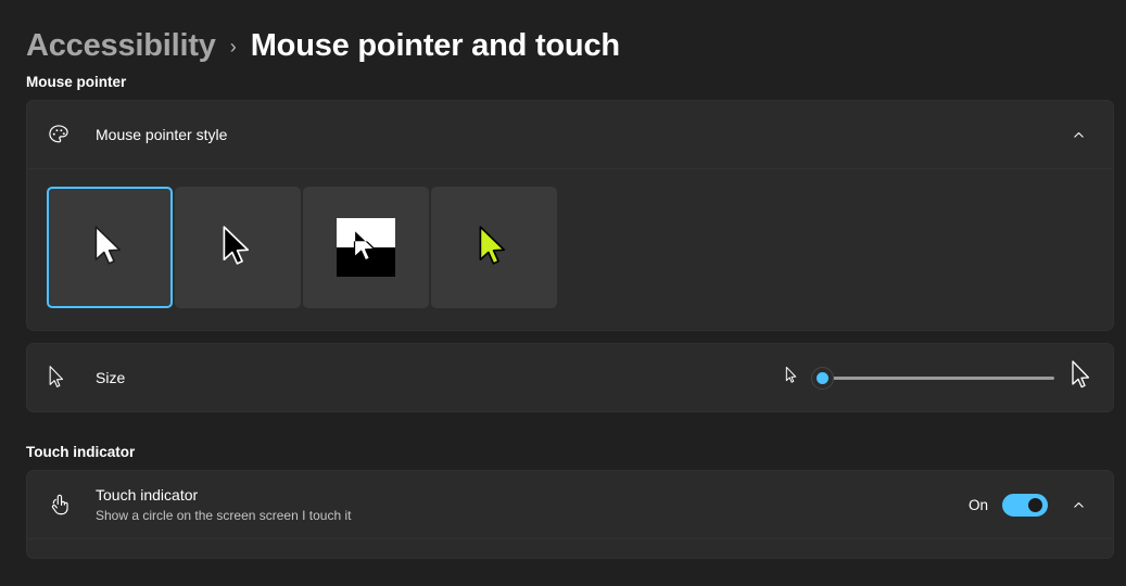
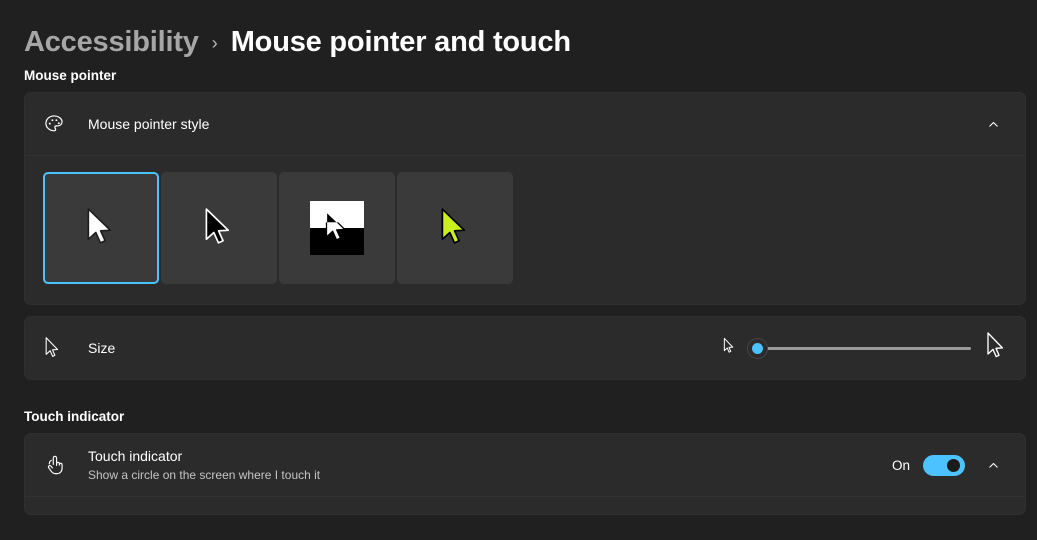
  Accessibility
  ›
  Mouse pointer and touch
  Mouse pointer
  Mouse pointer style
  Size
  Touch indicator
  Touch indicator
- Show a circle on the screen screen I touch it
+ Show a circle on the screen where I touch it
  On
